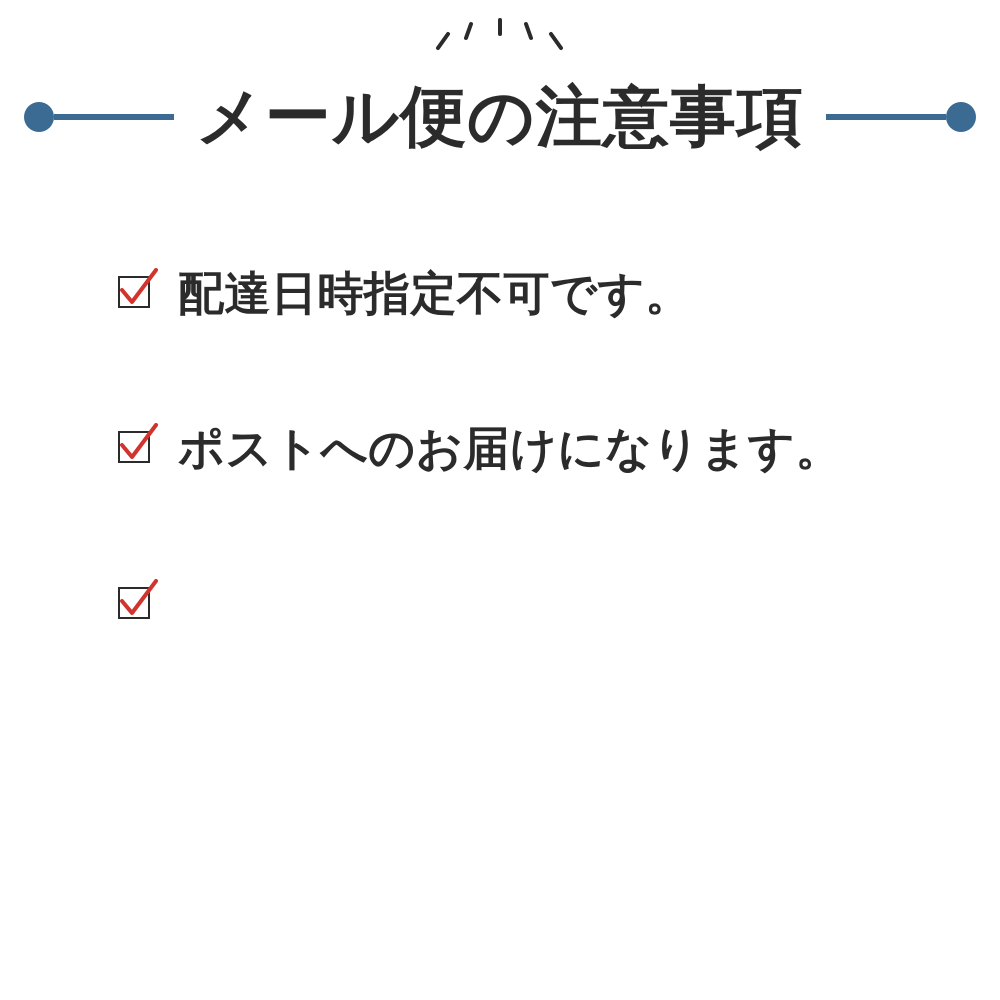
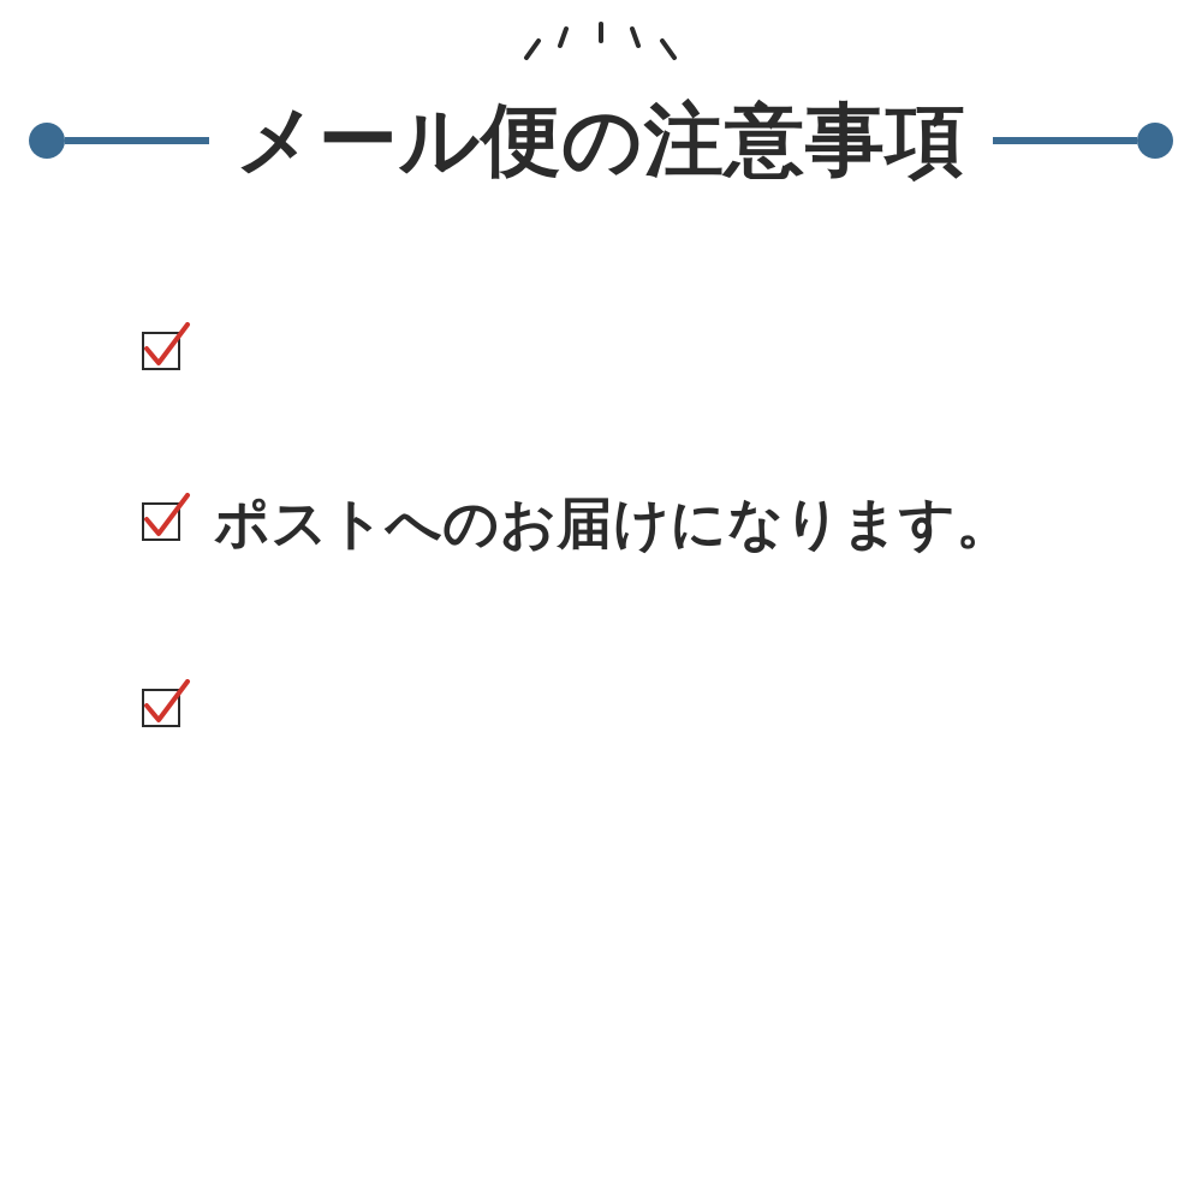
  メール便の注意事項
- 配達日時指定不可です。
  ポストへのお届けになります。
